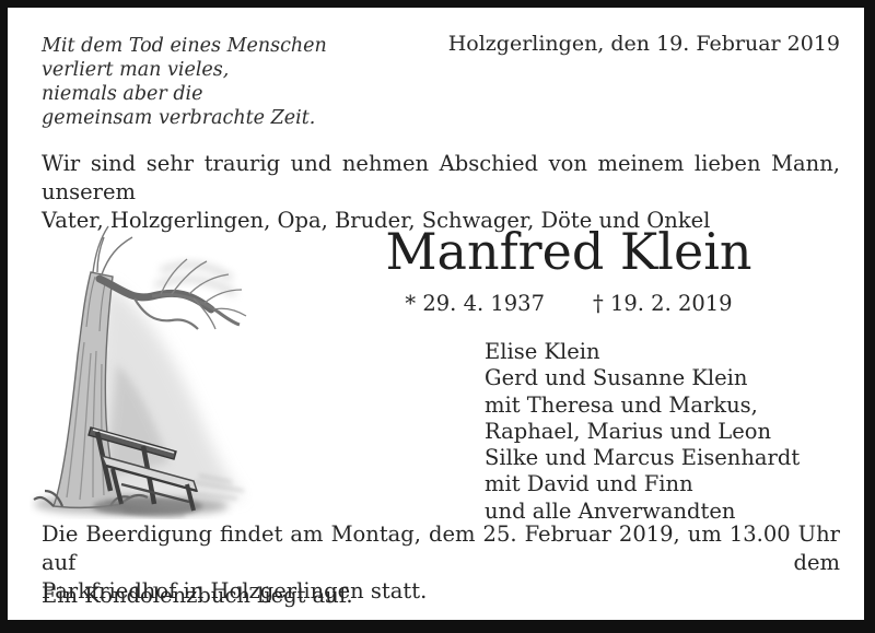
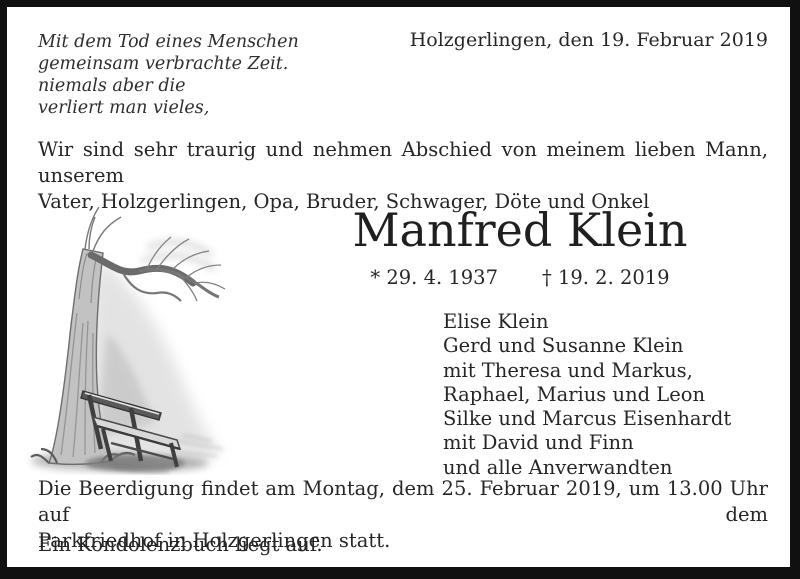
  Mit dem Tod eines Menschen
- verliert man vieles,
+ gemeinsam verbrachte Zeit.
  niemals aber die
- gemeinsam verbrachte Zeit.
+ verliert man vieles,
  Holzgerlingen, den 19. Februar 2019
  Wir sind sehr traurig und nehmen Abschied von meinem lieben Mann, unserem
  Vater, Holzgerlingen, Opa, Bruder, Schwager, Döte und Onkel
  Manfred Klein
  * 29. 4. 1937 † 19. 2. 2019
  Elise Klein
  Gerd und Susanne Klein
  mit Theresa und Markus,
  Raphael, Marius und Leon
  Silke und Marcus Eisenhardt
  mit David und Finn
  und alle Anverwandten
  Die Beerdigung findet am Montag, dem 25. Februar 2019, um 13.00 Uhr auf dem
  Parkfriedhof in Holzgerlingen statt.
  Ein Kondolenzbuch liegt auf.
